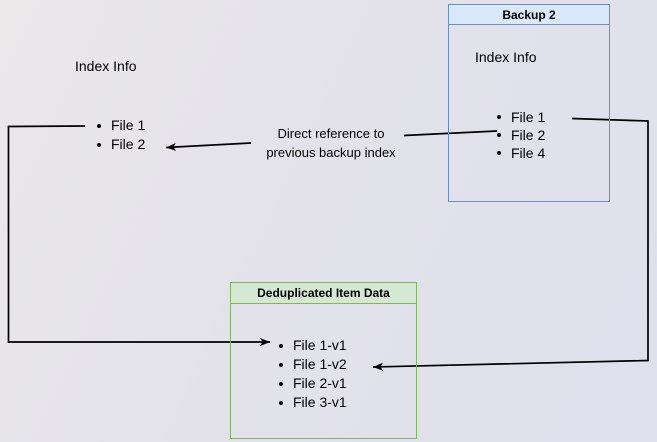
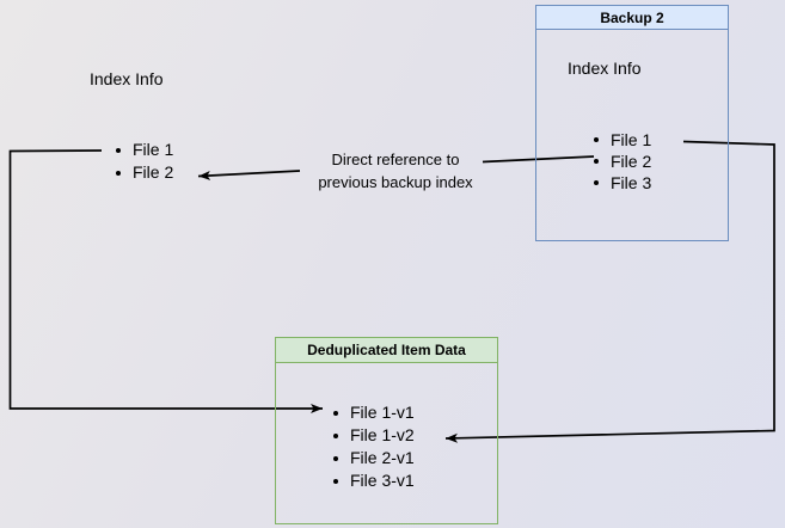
  Index Info
  File 1
  File 2
  Backup 2
  Index Info
  File 1
  File 2
- File 4
+ File 3
  Deduplicated Item Data
  File 1-v1
  File 1-v2
  File 2-v1
  File 3-v1
  Direct reference to
  previous backup index
